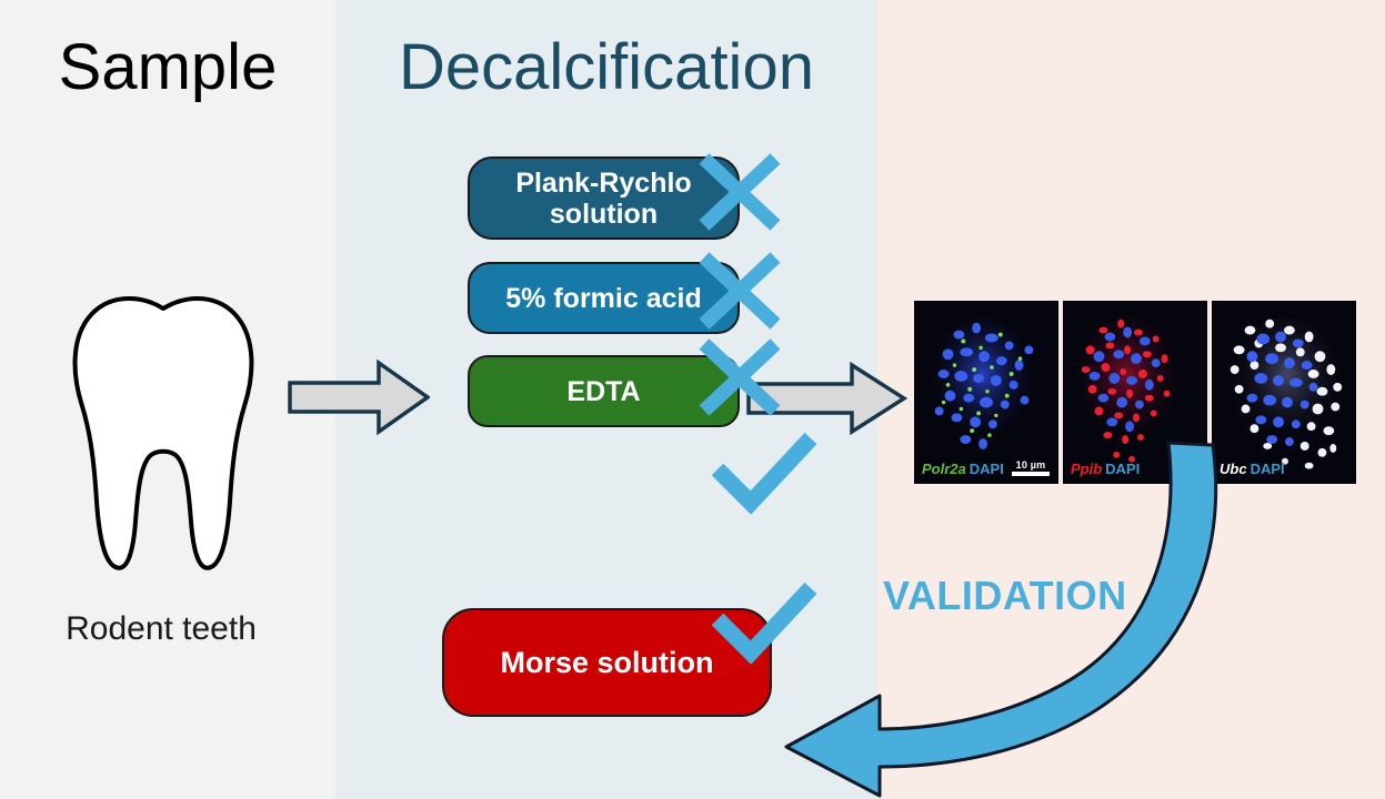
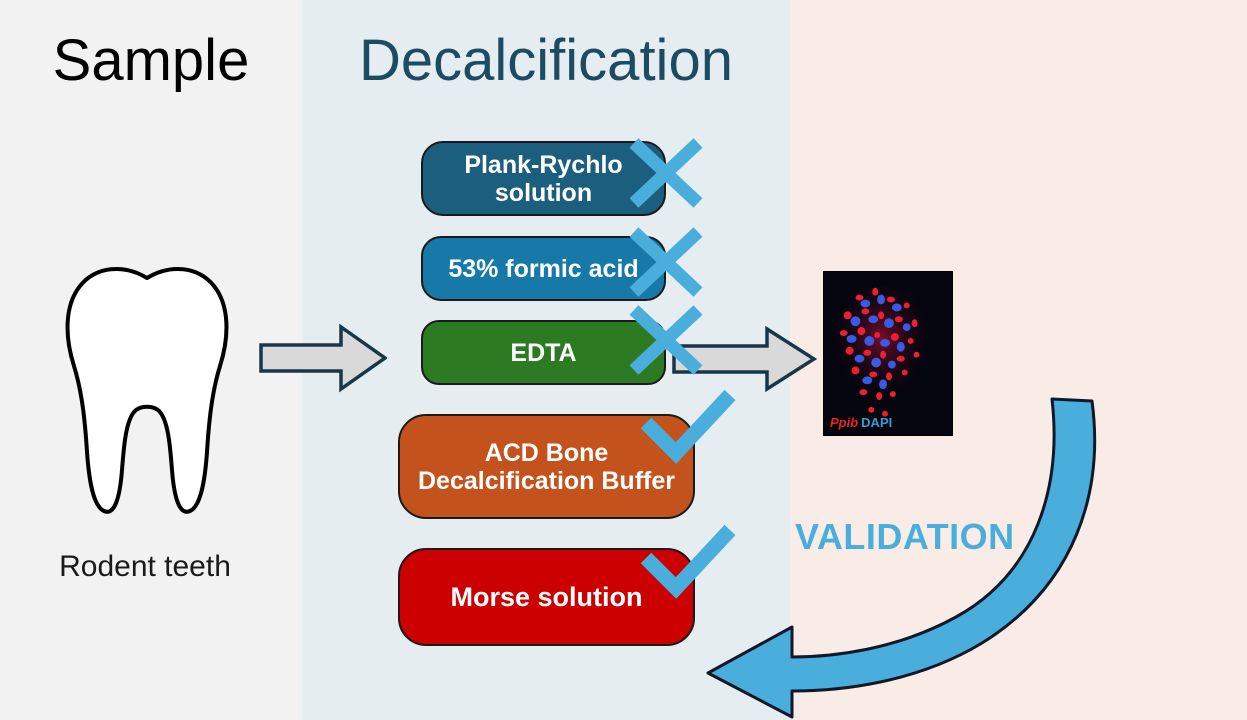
  Sample
  Decalcification
  Rodent teeth
  Plank-Rychlo solution
- 5% formic acid
+ 53% formic acid
  EDTA
+ ACD Bone Decalcification Buffer
  Morse solution
- Polr2a DAPI
- 10 µm
  Ppib DAPI
- Ubc DAPI
  VALIDATION
